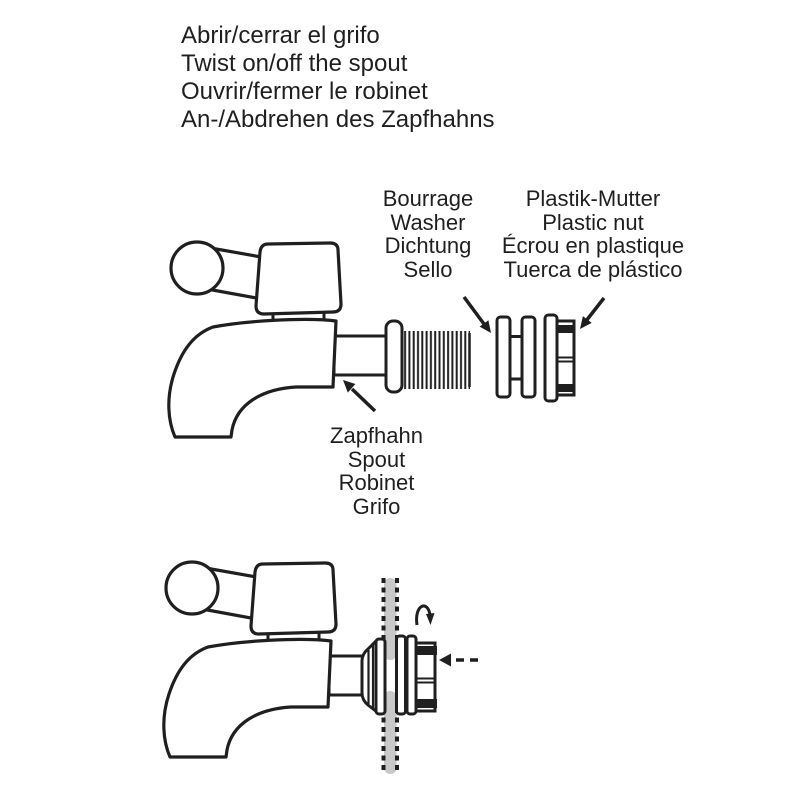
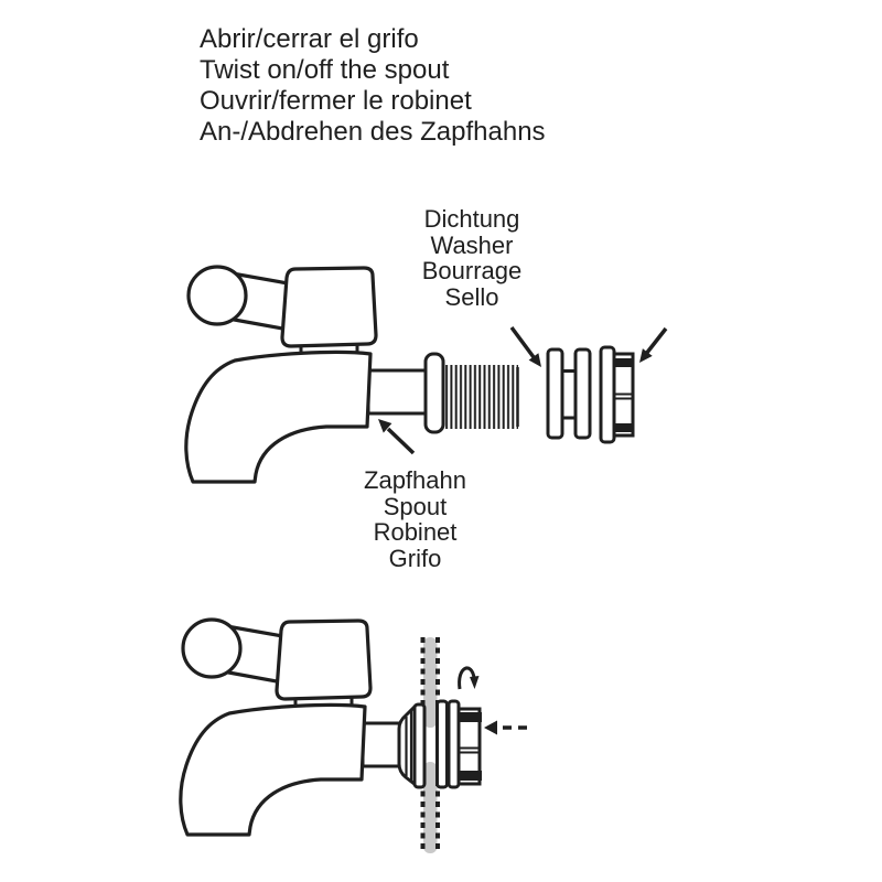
  Abrir/cerrar el grifo
  Twist on/off the spout
  Ouvrir/fermer le robinet
  An-/Abdrehen des Zapfhahns
- Bourrage
+ Dichtung
  Washer
- Dichtung
+ Bourrage
  Sello
- Plastik-Mutter
- Plastic nut
- Écrou en plastique
- Tuerca de plástico
  Zapfhahn
  Spout
  Robinet
  Grifo
